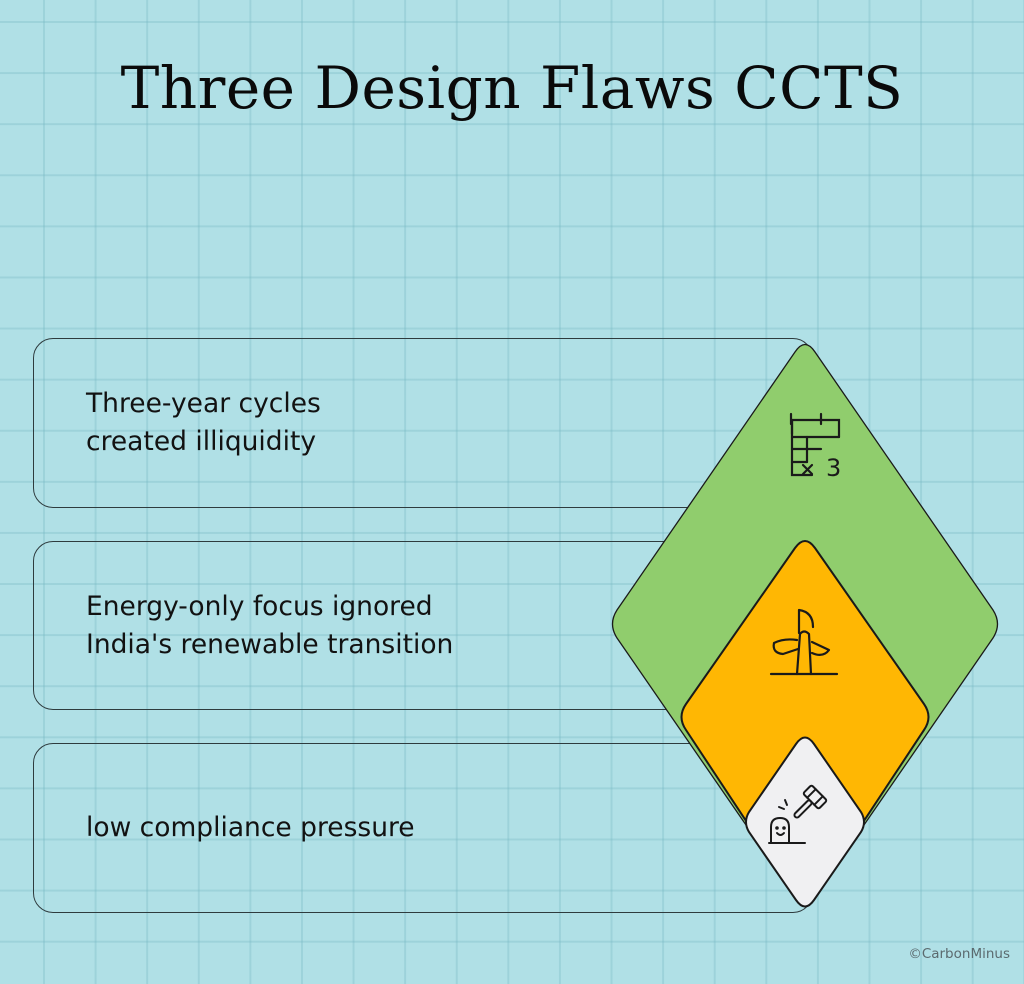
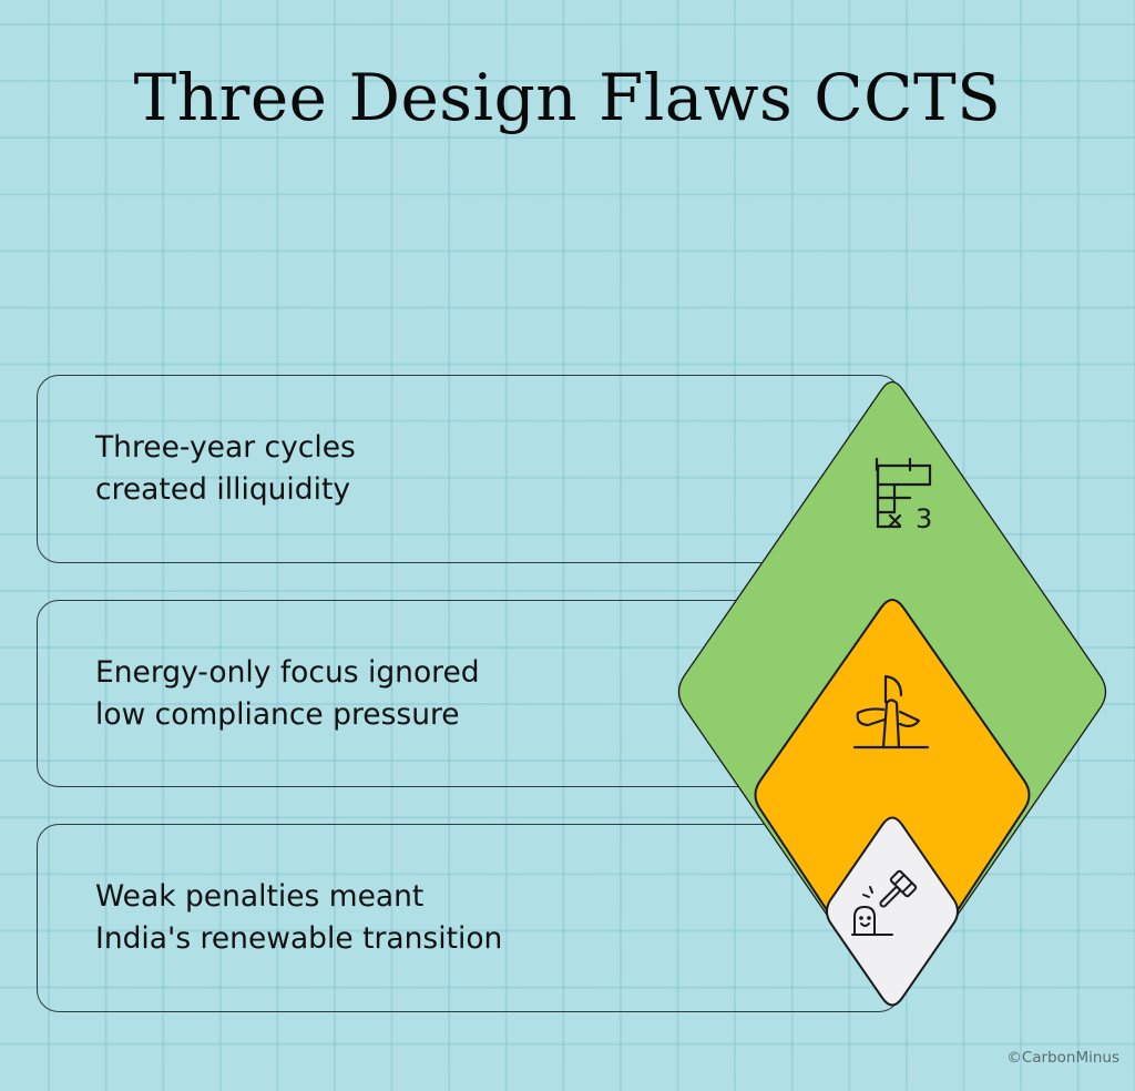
  Three Design Flaws CCTS
  Three-year cycles
  created illiquidity
  Energy-only focus ignored
- India's renewable transition
+ low compliance pressure
+ Weak penalties meant
- low compliance pressure
+ India's renewable transition
  3
  ©CarbonMinus
